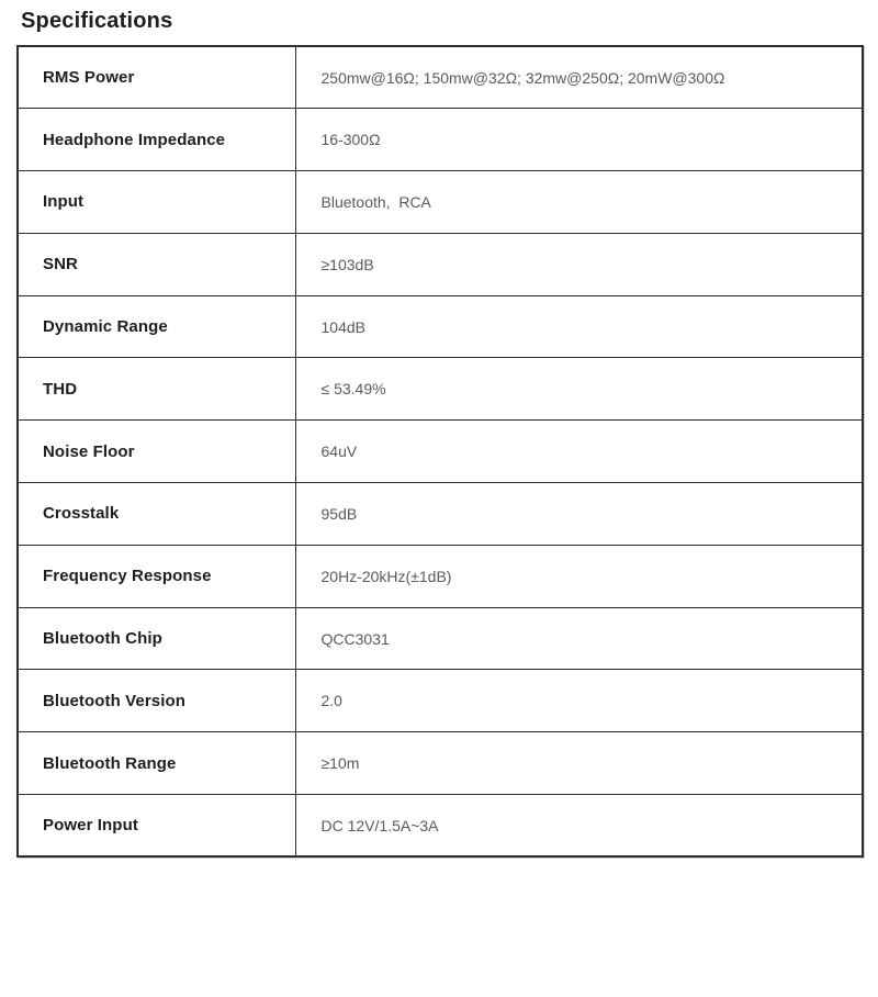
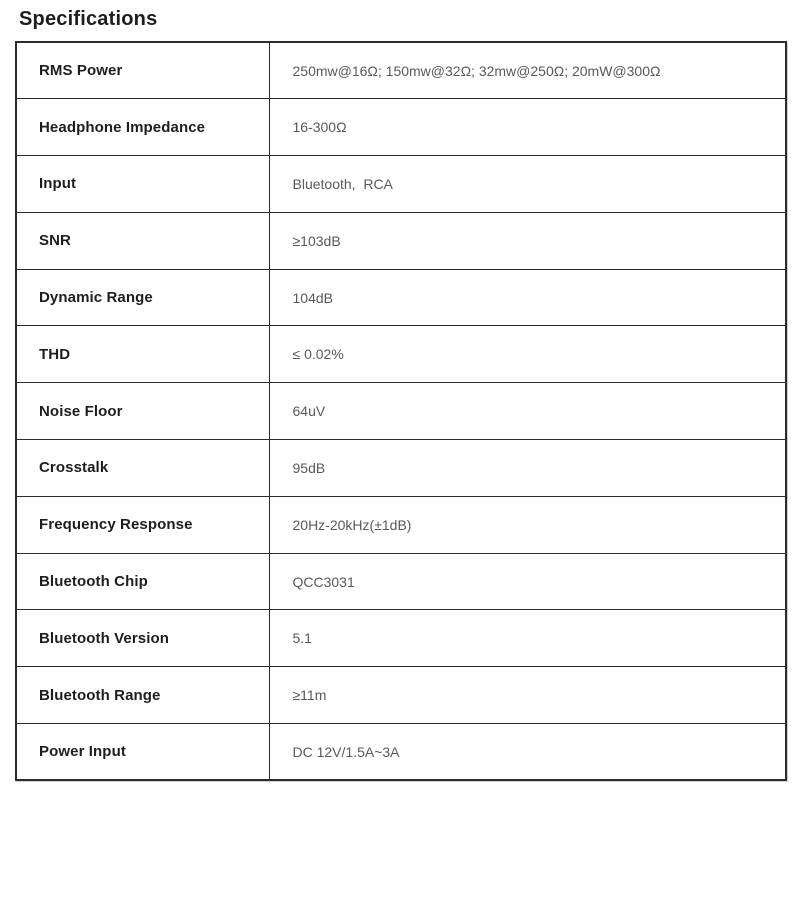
  Specifications
  RMS Power	250mw@16Ω; 150mw@32Ω; 32mw@250Ω; 20mW@300Ω
  Headphone Impedance	16-300Ω
  Input	Bluetooth, RCA
  SNR	≥103dB
  Dynamic Range	104dB
- THD	≤ 53.49%
+ THD	≤ 0.02%
  Noise Floor	64uV
  Crosstalk	95dB
  Frequency Response	20Hz-20kHz(±1dB)
  Bluetooth Chip	QCC3031
- Bluetooth Version	2.0
+ Bluetooth Version	5.1
- Bluetooth Range	≥10m
+ Bluetooth Range	≥11m
  Power Input	DC 12V/1.5A~3A
